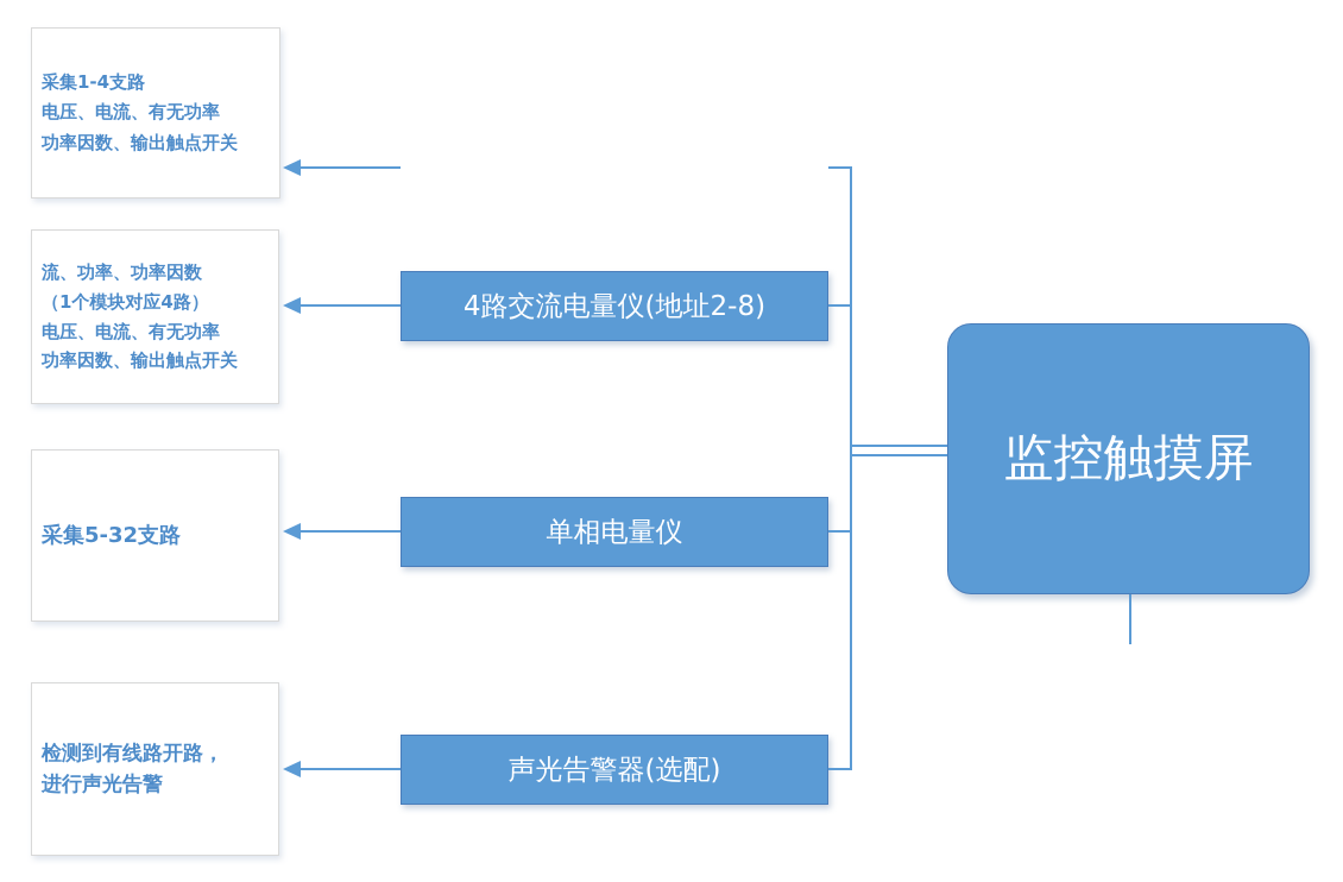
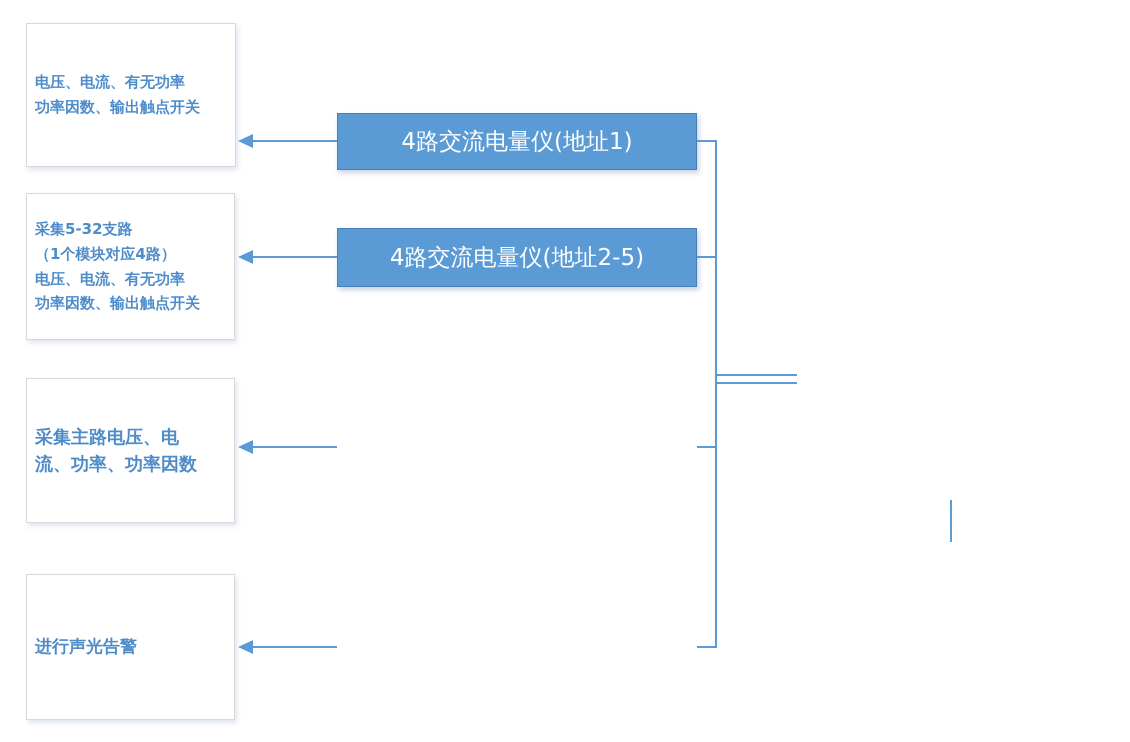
- 采集1-4支路
  电压、电流、有无功率
  功率因数、输出触点开关
- 流、功率、功率因数
+ 采集5-32支路
  （1个模块对应4路）
  电压、电流、有无功率
  功率因数、输出触点开关
+ 采集主路电压、电
- 采集5-32支路
+ 流、功率、功率因数
- 检测到有线路开路，
  进行声光告警
+ 4路交流电量仪(地址1)
- 4路交流电量仪(地址2-8)
+ 4路交流电量仪(地址2-5)
- 单相电量仪
- 声光告警器(选配)
- 监控触摸屏
